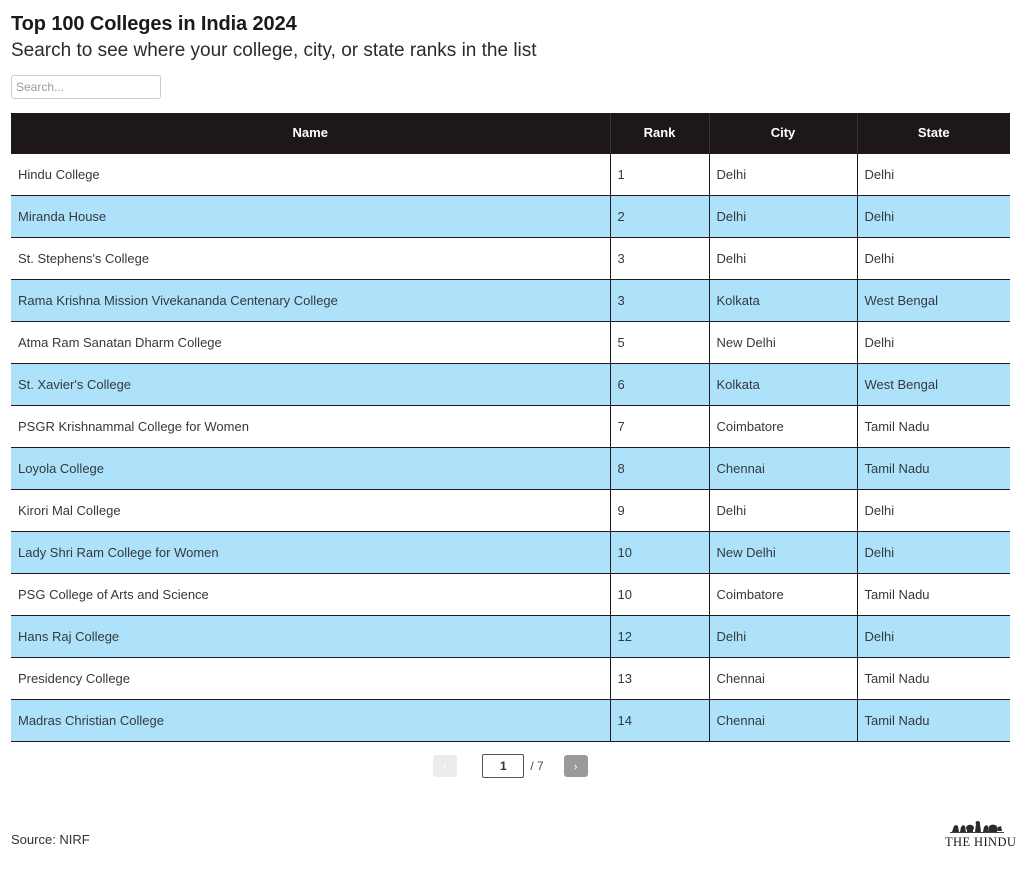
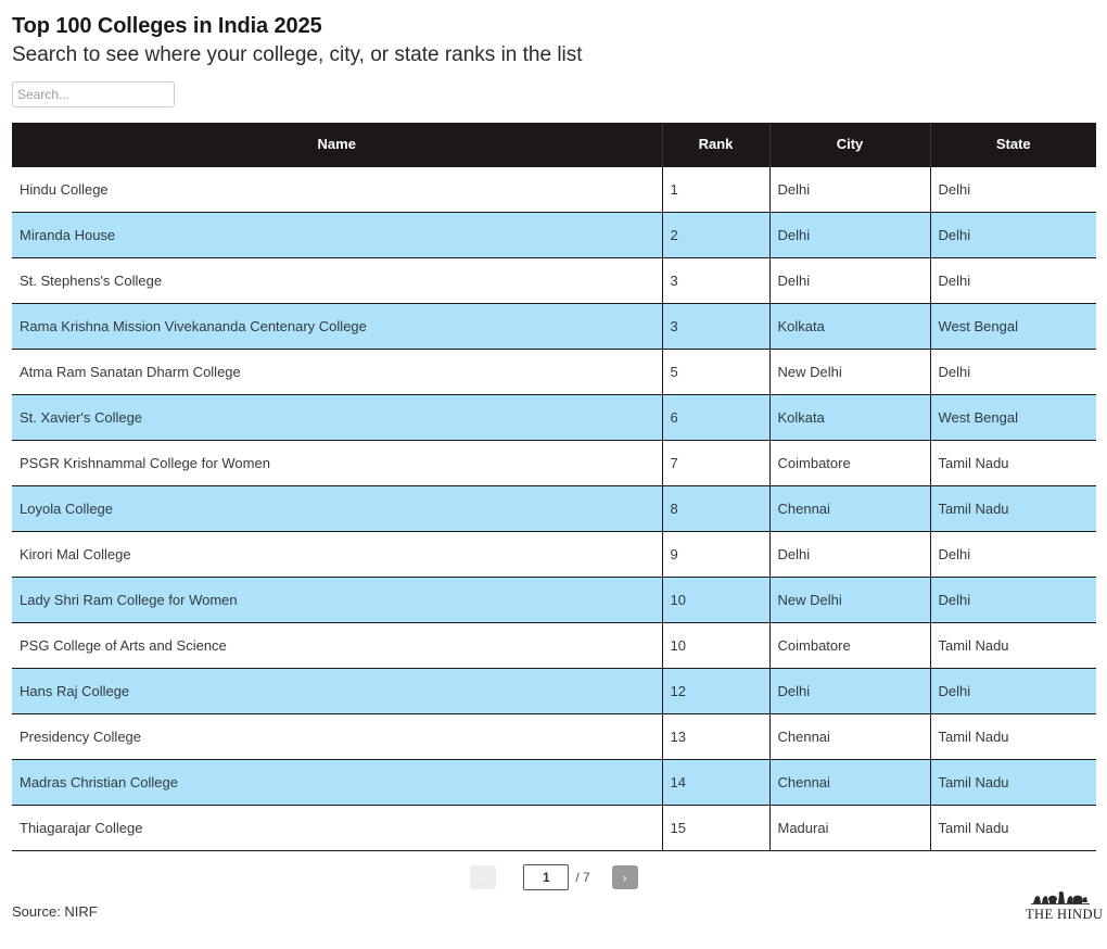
- Top 100 Colleges in India 2024
+ Top 100 Colleges in India 2025
  Search to see where your college, city, or state ranks in the list
  Search...
  Name	Rank	City	State
  Hindu College	1	Delhi	Delhi
  Miranda House	2	Delhi	Delhi
  St. Stephens's College	3	Delhi	Delhi
  Rama Krishna Mission Vivekananda Centenary College	3	Kolkata	West Bengal
  Atma Ram Sanatan Dharm College	5	New Delhi	Delhi
  St. Xavier's College	6	Kolkata	West Bengal
  PSGR Krishnammal College for Women	7	Coimbatore	Tamil Nadu
  Loyola College	8	Chennai	Tamil Nadu
  Kirori Mal College	9	Delhi	Delhi
  Lady Shri Ram College for Women	10	New Delhi	Delhi
  PSG College of Arts and Science	10	Coimbatore	Tamil Nadu
  Hans Raj College	12	Delhi	Delhi
  Presidency College	13	Chennai	Tamil Nadu
  Madras Christian College	14	Chennai	Tamil Nadu
+ Thiagarajar College	15	Madurai	Tamil Nadu
  1
  / 7
  ›
  Source: NIRF
  THE HINDU
